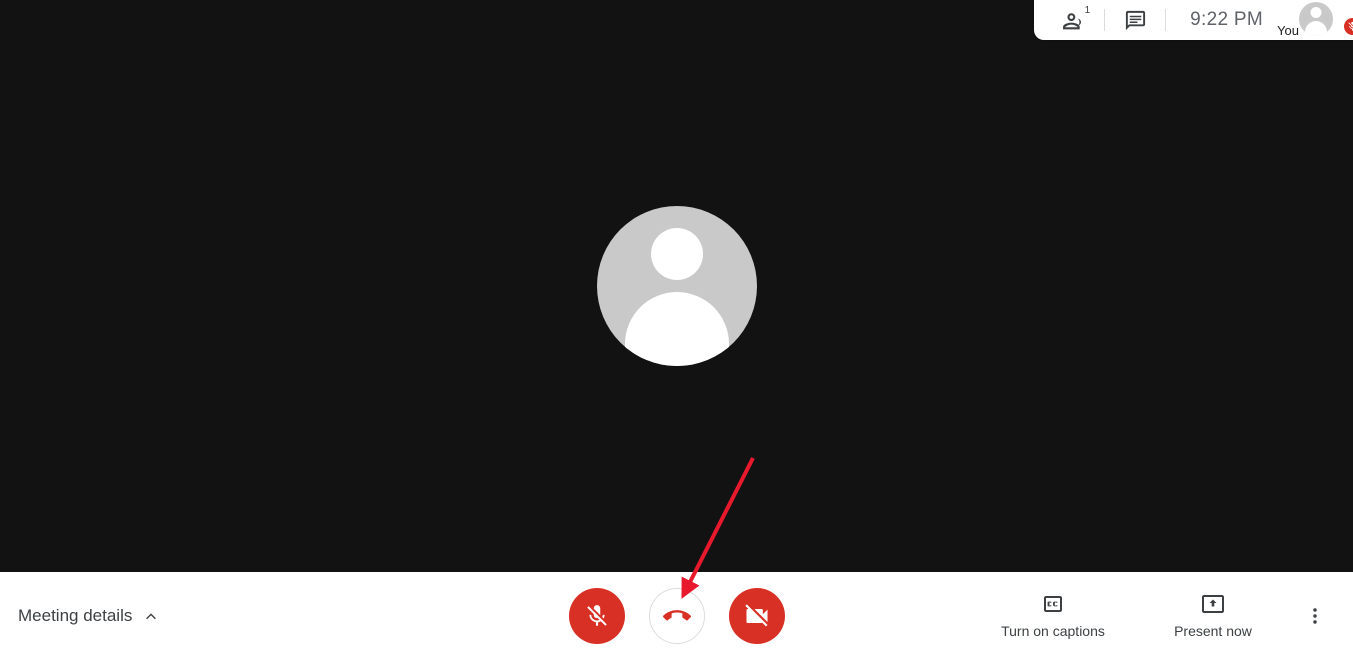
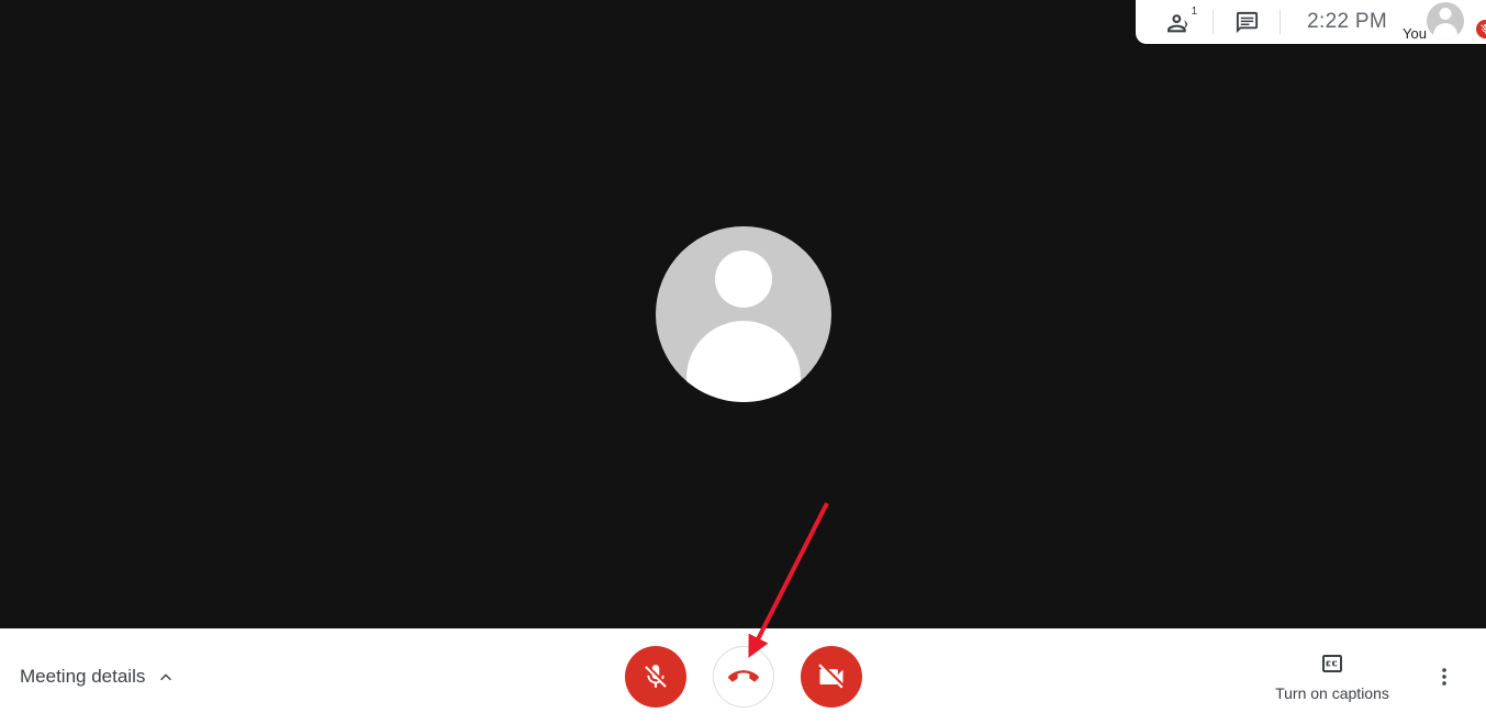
  1
- 9:22 PM
+ 2:22 PM
  You
  Meeting details
  Turn on captions
- Present now
